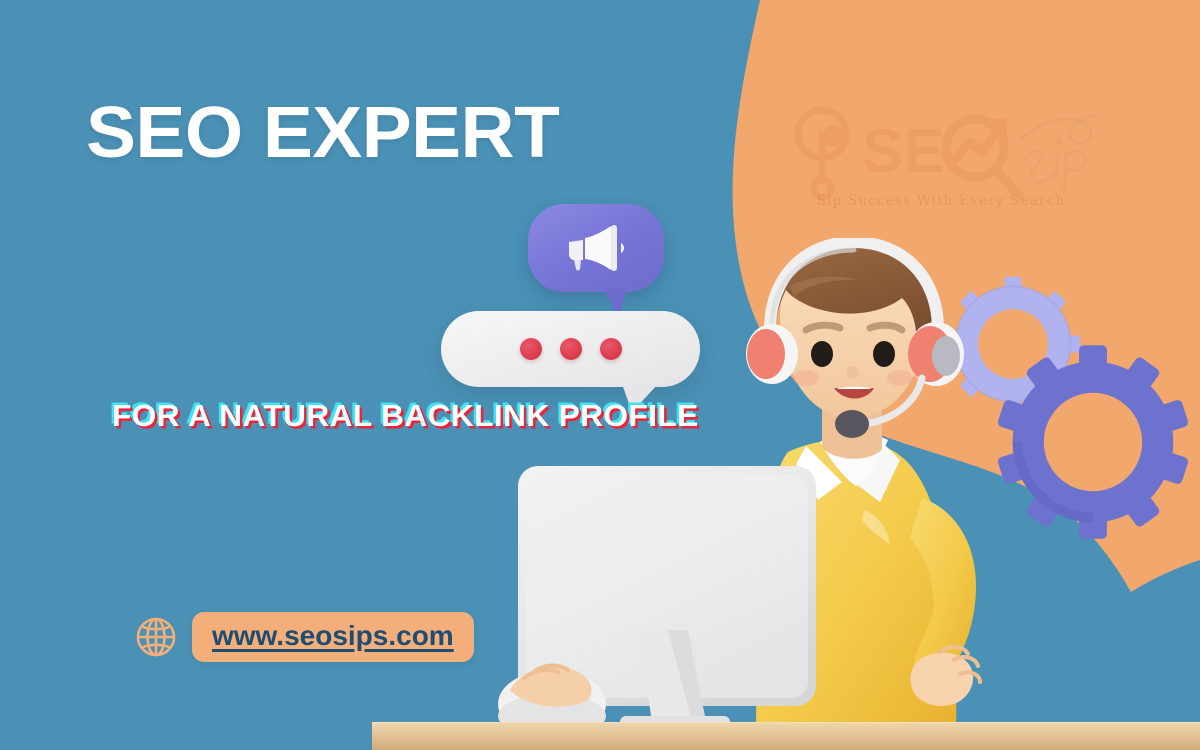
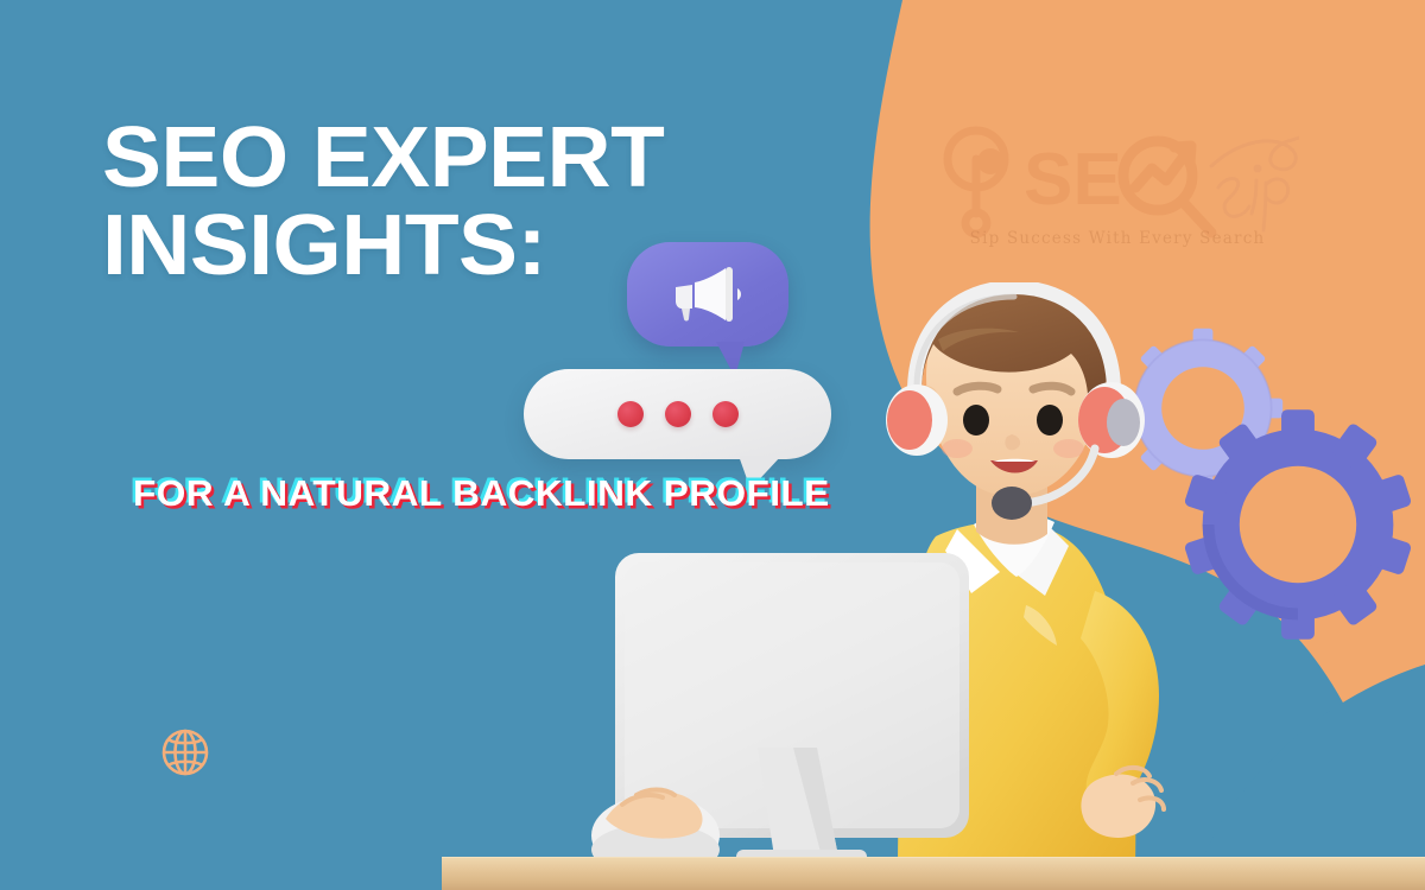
  Sip Success With Every Search
  SEO EXPERT
+ INSIGHTS:
  FOR A NATURAL BACKLINK PROFILE
  FOR A NATURAL BACKLINK PROFILE
- www.seosips.com
